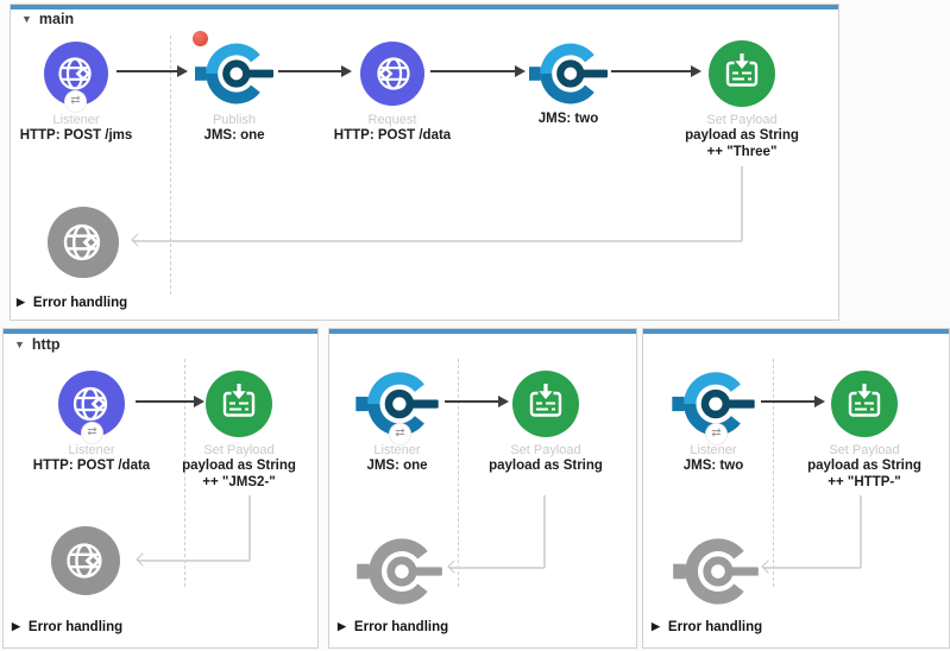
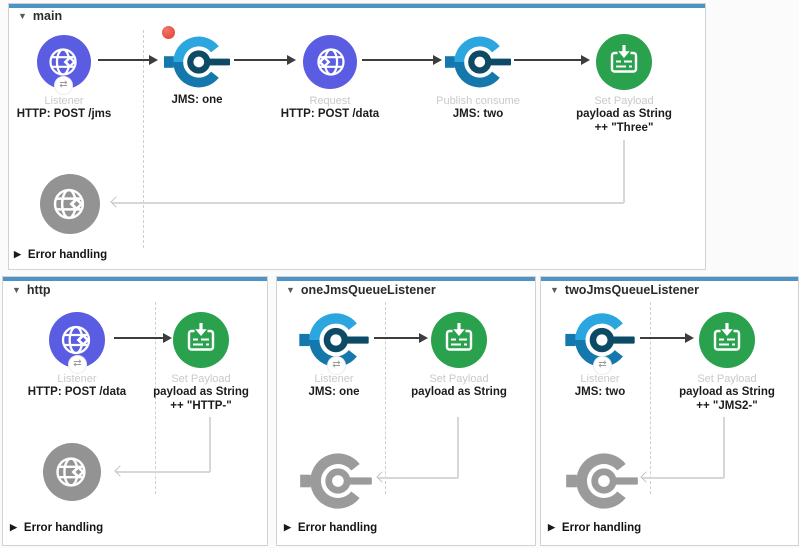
  ▼ main
  ⇄
  Listener
  HTTP: POST /jms
- Publish
  JMS: one
  Request
  HTTP: POST /data
+ Publish consume
  JMS: two
  Set Payload
  payload as String
  ++ "Three"
  ▶ Error handling
  ▼ http
  ⇄
  Listener
  HTTP: POST /data
  Set Payload
  payload as String
- ++ "JMS2-"
+ ++ "HTTP-"
  ▶ Error handling
+ ▼ oneJmsQueueListener
  ⇄
  Listener
  JMS: one
  Set Payload
  payload as String
  ▶ Error handling
+ ▼ twoJmsQueueListener
  ⇄
  Listener
  JMS: two
  Set Payload
  payload as String
- ++ "HTTP-"
+ ++ "JMS2-"
  ▶ Error handling
